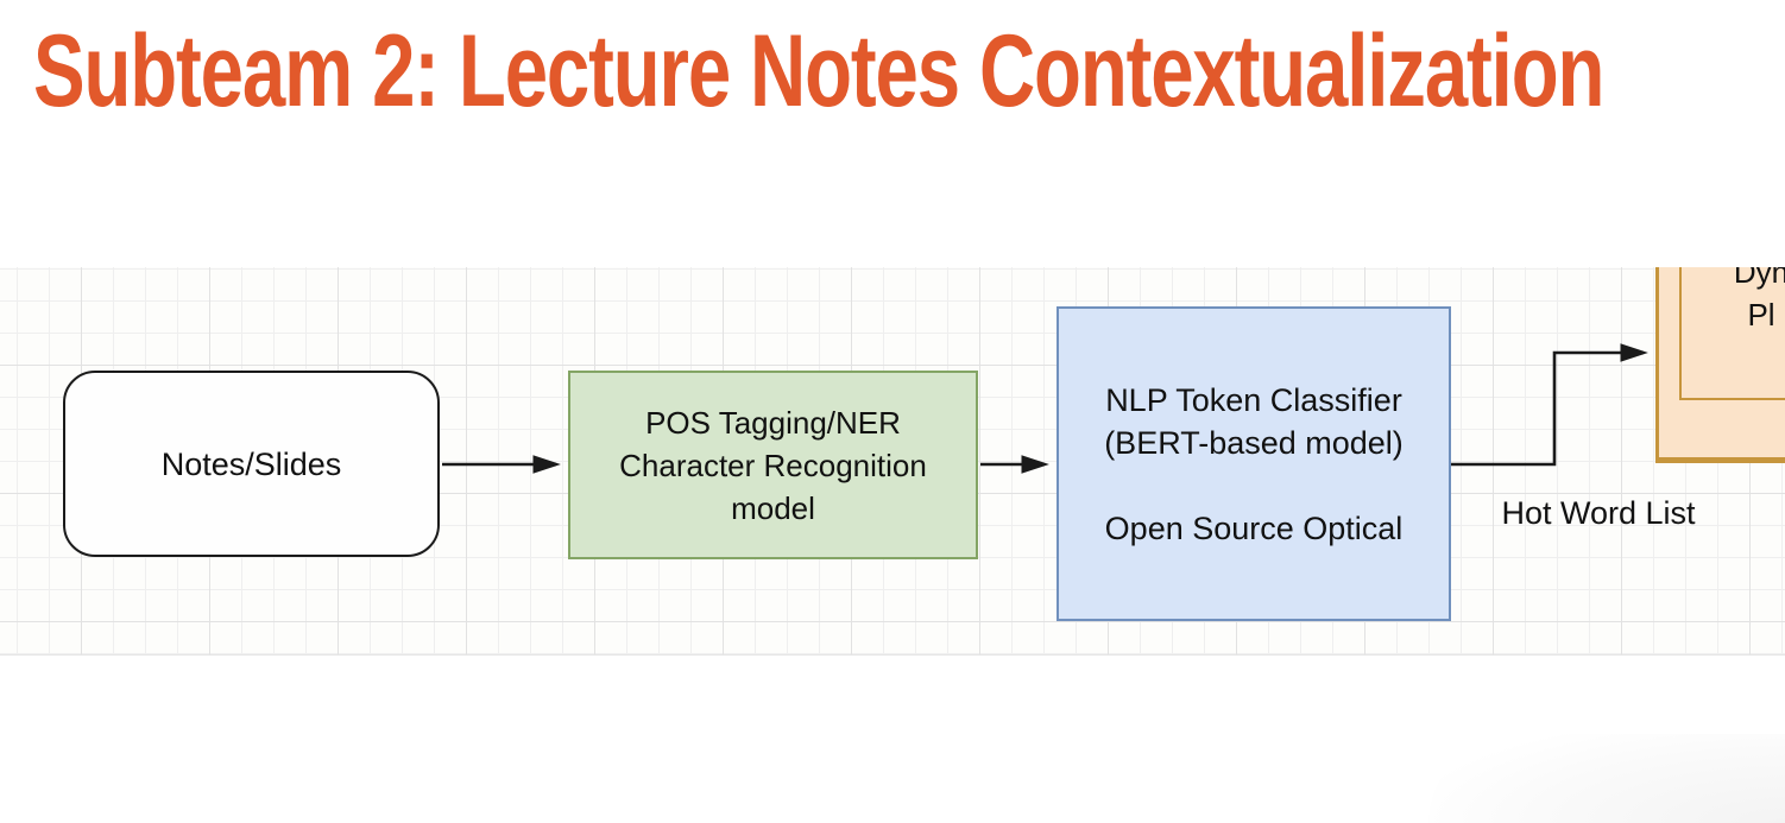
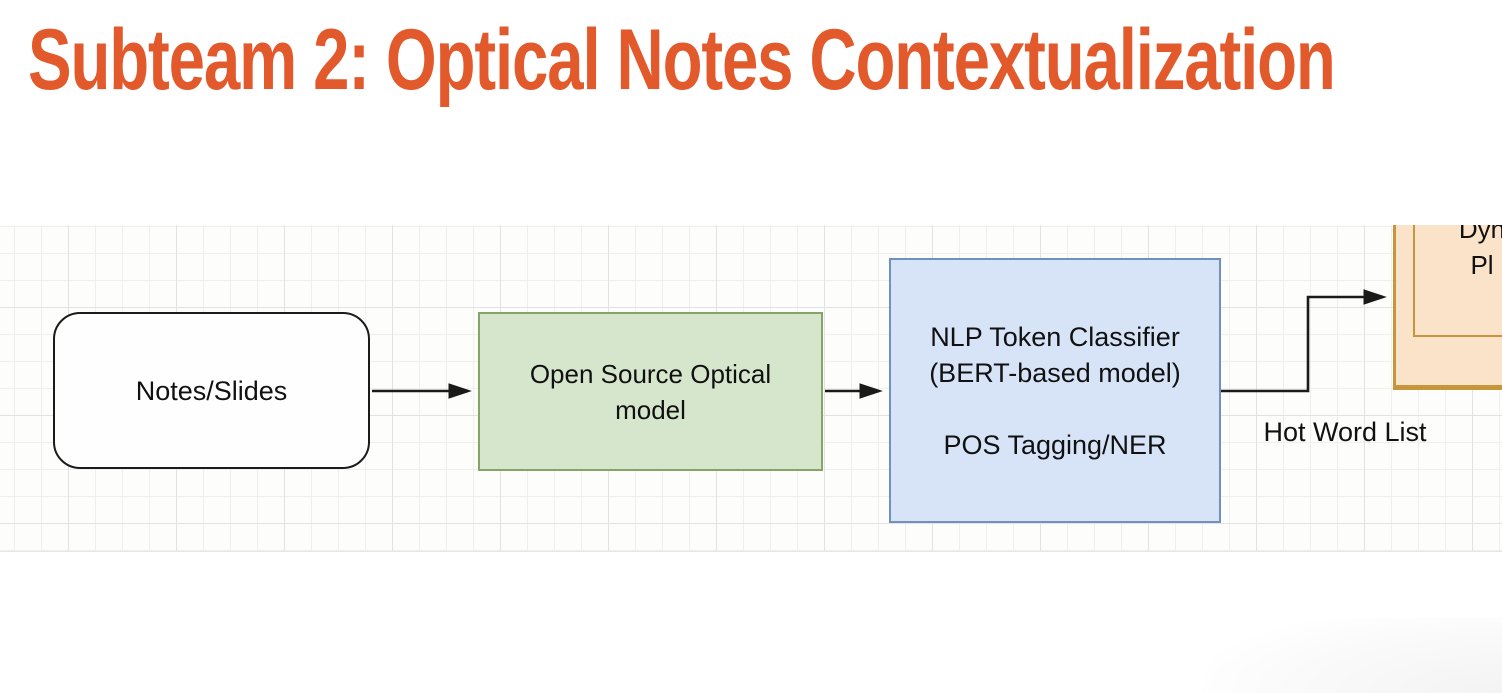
- Subteam 2: Lecture Notes Contextualization
+ Subteam 2: Optical Notes Contextualization
  Notes/Slides
- POS Tagging/NER
+ Open Source Optical
- Character Recognition
  model
  NLP Token Classifier
  (BERT-based model)
- Open Source Optical
+ POS Tagging/NER
  Dyn
  Pl
  Hot Word List
